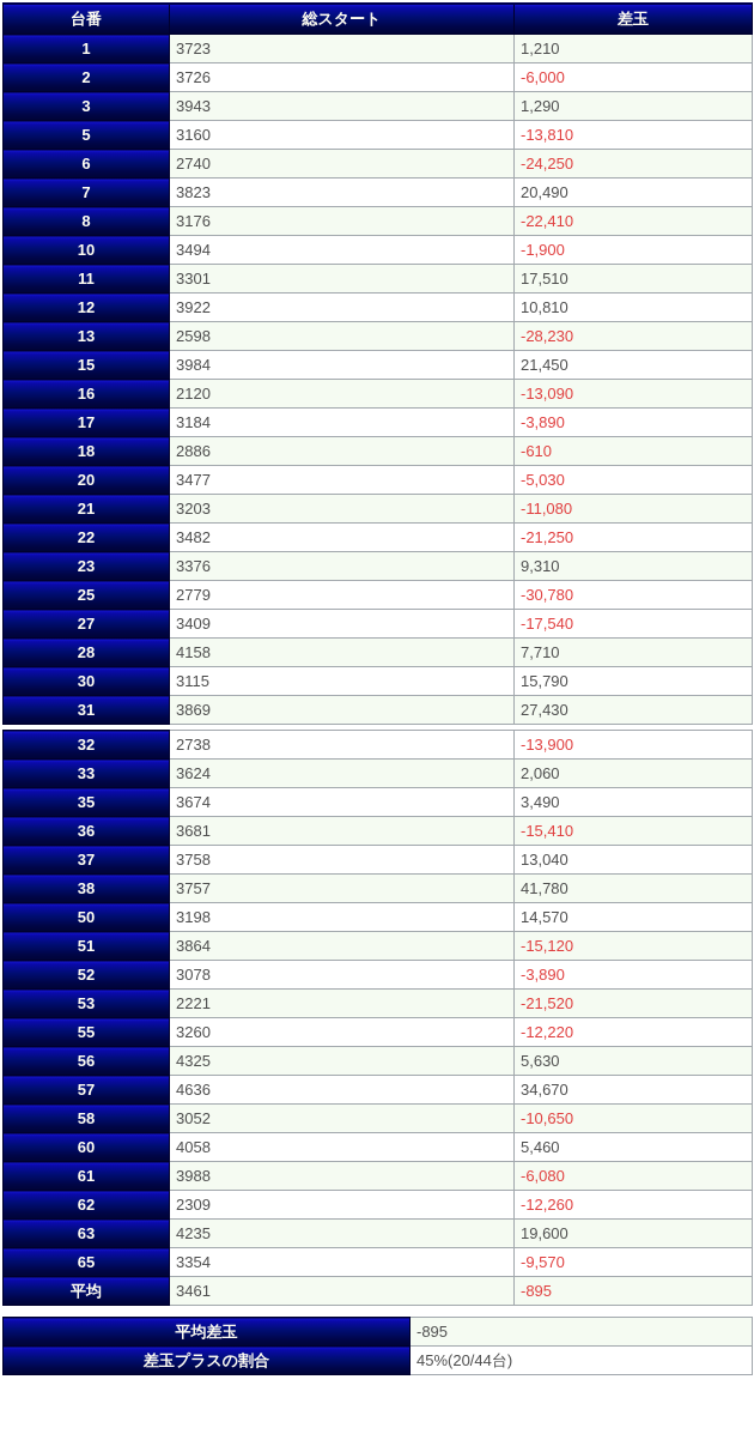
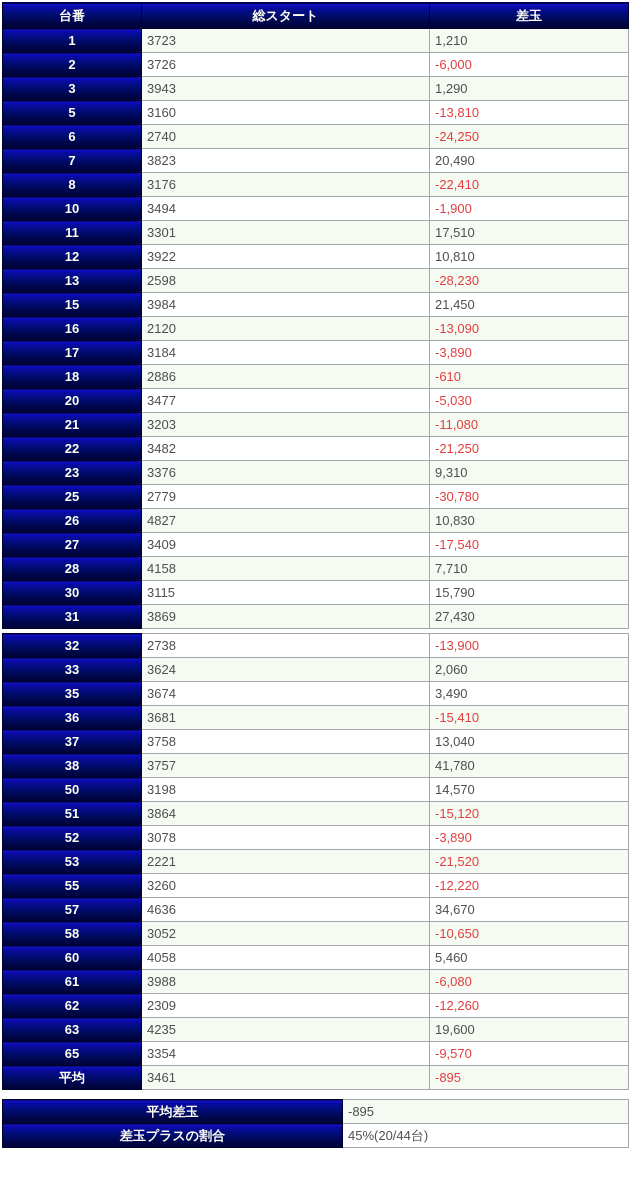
  台番	総スタート	差玉
  1	3723	1,210
  2	3726	-6,000
  3	3943	1,290
  5	3160	-13,810
  6	2740	-24,250
  7	3823	20,490
  8	3176	-22,410
  10	3494	-1,900
  11	3301	17,510
  12	3922	10,810
  13	2598	-28,230
  15	3984	21,450
  16	2120	-13,090
  17	3184	-3,890
  18	2886	-610
  20	3477	-5,030
  21	3203	-11,080
  22	3482	-21,250
  23	3376	9,310
  25	2779	-30,780
+ 26	4827	10,830
  27	3409	-17,540
  28	4158	7,710
  30	3115	15,790
  31	3869	27,430
  32	2738	-13,900
  33	3624	2,060
  35	3674	3,490
  36	3681	-15,410
  37	3758	13,040
  38	3757	41,780
  50	3198	14,570
  51	3864	-15,120
  52	3078	-3,890
  53	2221	-21,520
  55	3260	-12,220
- 56	4325	5,630
  57	4636	34,670
  58	3052	-10,650
  60	4058	5,460
  61	3988	-6,080
  62	2309	-12,260
  63	4235	19,600
  65	3354	-9,570
  平均	3461	-895
  平均差玉	-895
  差玉プラスの割合	45%(20/44台)
